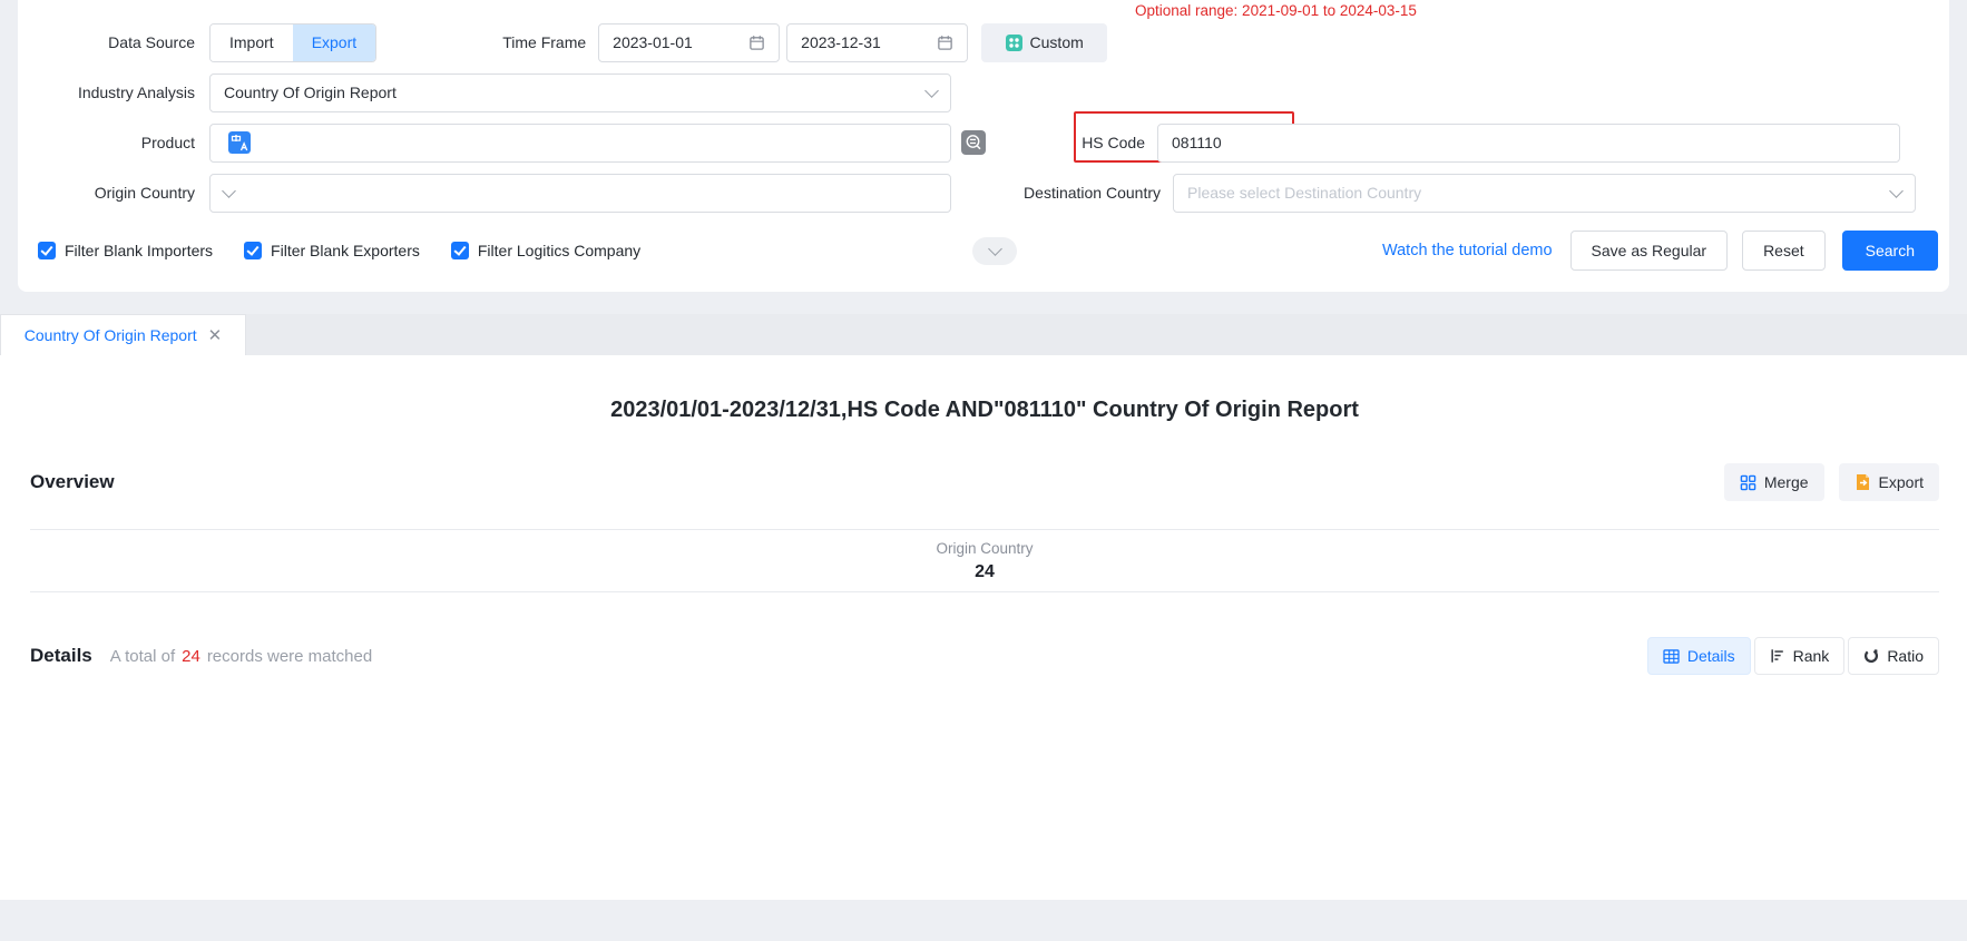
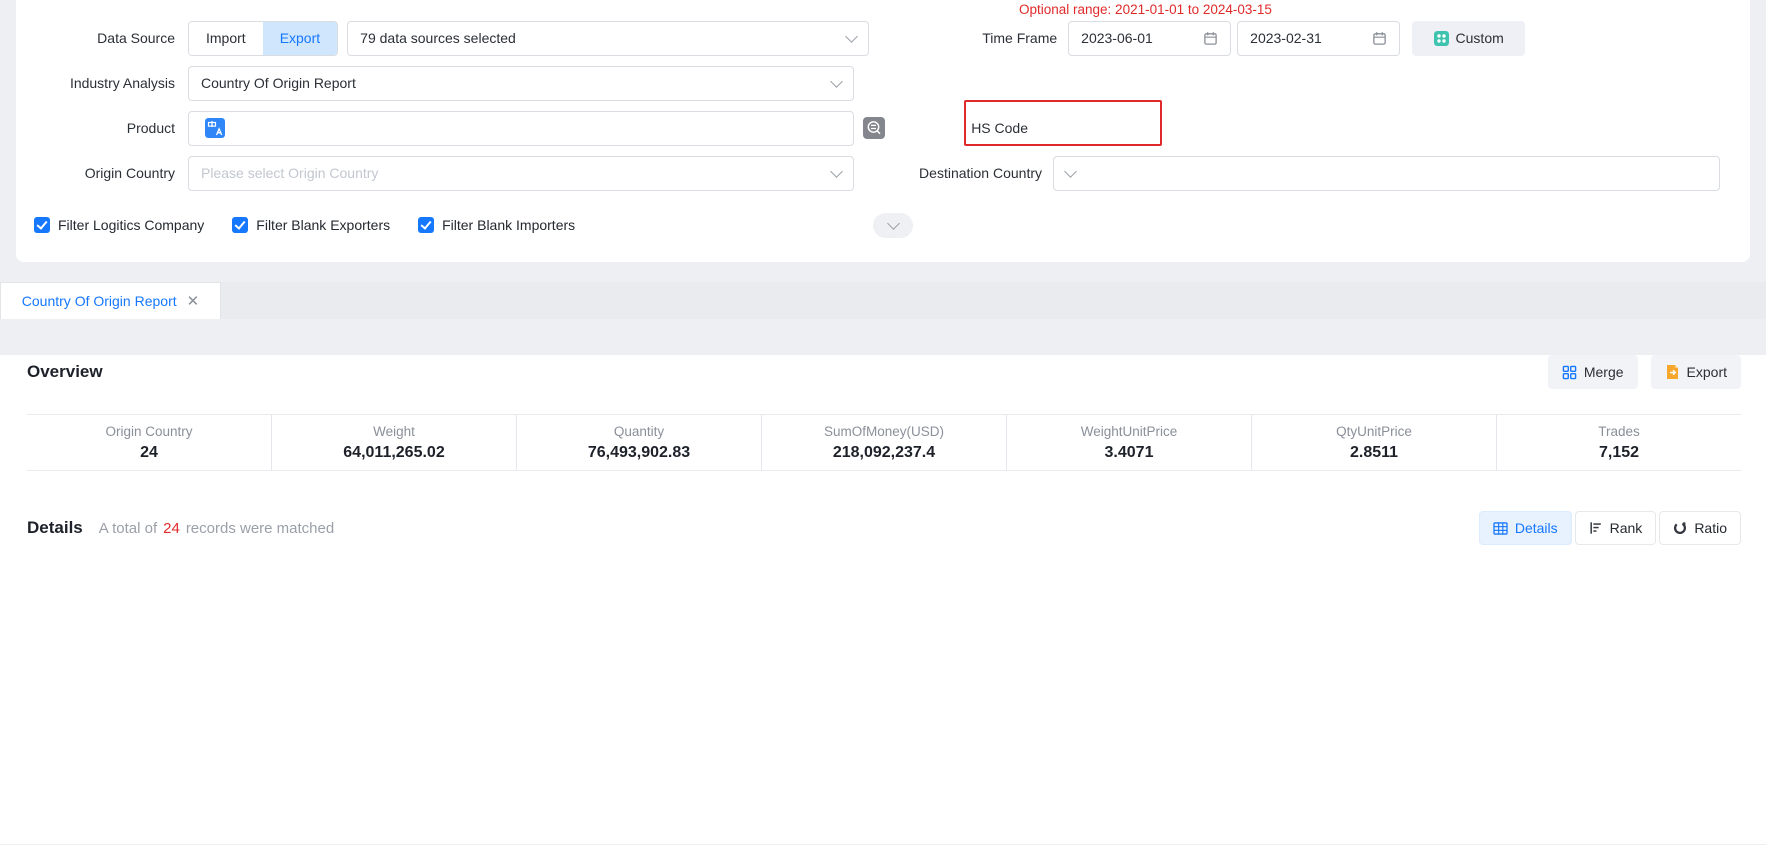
- Optional range: 2021-09-01 to 2024-03-15
+ Optional range: 2021-01-01 to 2024-03-15
  Data Source
  Import
  Export
+ 79 data sources selected
  Time Frame
- 2023-01-01
+ 2023-06-01
- 2023-12-31
+ 2023-02-31
  Custom
  Industry Analysis
  Country Of Origin Report
  Product
  HS Code
- 081110
  Origin Country
+ Please select Origin Country
  Destination Country
- Please select Destination Country
- Filter Blank Importers
+ Filter Logitics Company
  Filter Blank Exporters
- Filter Logitics Company
+ Filter Blank Importers
- Watch the tutorial demo
- Save as Regular
- Reset
- Search
  Country Of Origin Report
  ✕
- 2023/01/01-2023/12/31,HS Code AND"081110" Country Of Origin Report
  Overview
  Merge
  Export
  Origin Country
  24
+ Weight
+ 64,011,265.02
+ Quantity
+ 76,493,902.83
+ SumOfMoney(USD)
+ 218,092,237.4
+ WeightUnitPrice
+ 3.4071
+ QtyUnitPrice
+ 2.8511
+ Trades
+ 7,152
  Details
  A total of 24 records were matched
  Details
  Rank
  Ratio
